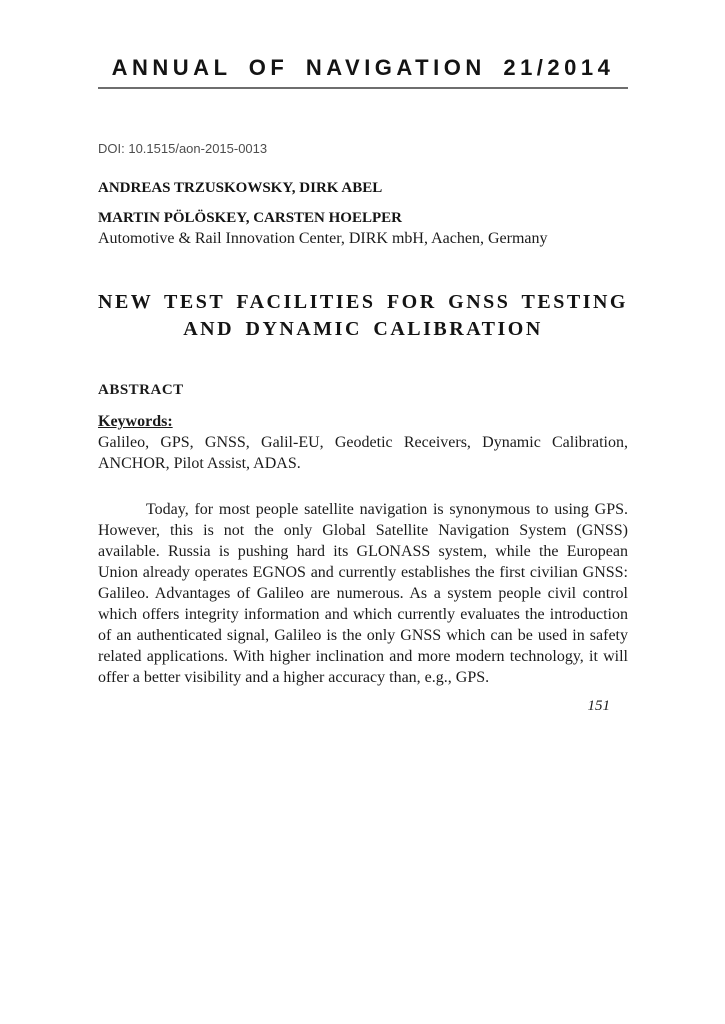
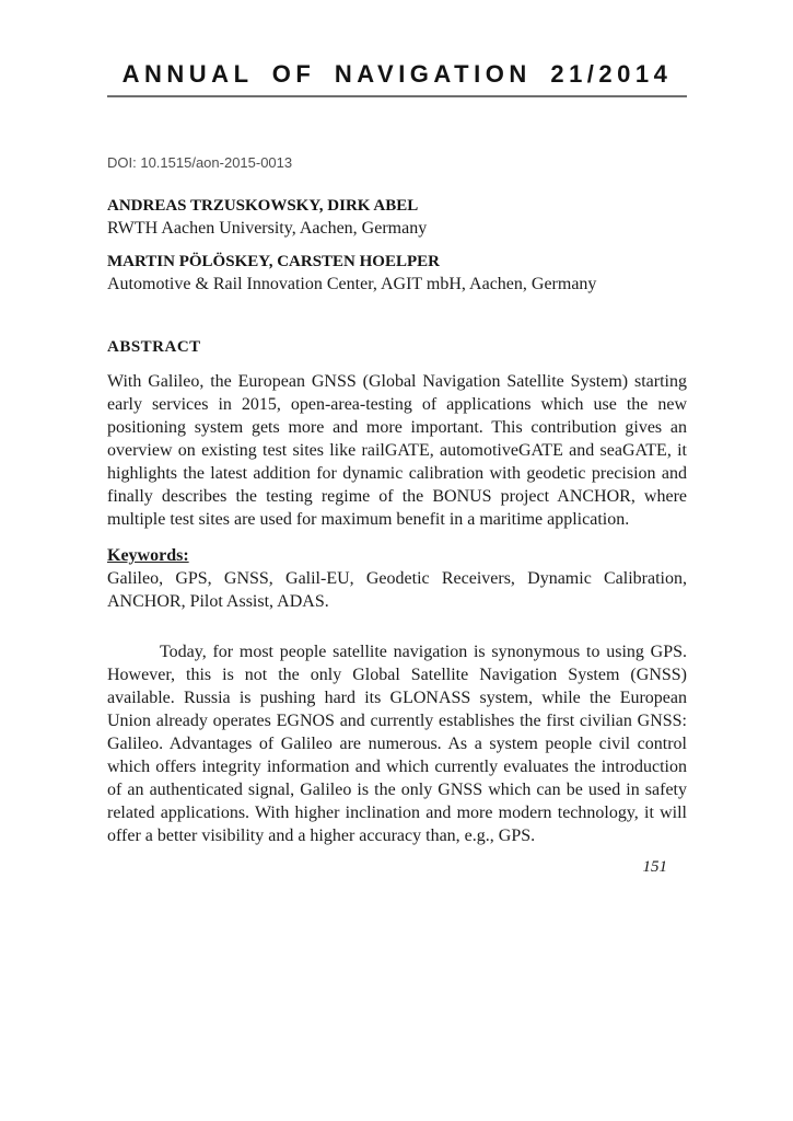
  ANNUAL OF NAVIGATION 21/2014
  DOI: 10.1515/aon-2015-0013
  ANDREAS TRZUSKOWSKY, DIRK ABEL
+ RWTH Aachen University, Aachen, Germany
  MARTIN PÖLÖSKEY, CARSTEN HOELPER
- Automotive & Rail Innovation Center, DIRK mbH, Aachen, Germany
+ Automotive & Rail Innovation Center, AGIT mbH, Aachen, Germany
- NEW TEST FACILITIES FOR GNSS TESTING
- AND DYNAMIC CALIBRATION
  ABSTRACT
+ With Galileo, the European GNSS (Global Navigation Satellite System) starting early services in 2015, open-area-testing of applications which use the new positioning system gets more and more important. This contribution gives an overview on existing test sites like railGATE, automotiveGATE and seaGATE, it highlights the latest addition for dynamic calibration with geodetic precision and finally describes the testing regime of the BONUS project ANCHOR, where multiple test sites are used for maximum benefit in a maritime application.
  Keywords:
  Galileo, GPS, GNSS, Galil-EU, Geodetic Receivers, Dynamic Calibration, ANCHOR, Pilot Assist, ADAS.
  Today, for most people satellite navigation is synonymous to using GPS. However, this is not the only Global Satellite Navigation System (GNSS) available. Russia is pushing hard its GLONASS system, while the European Union already operates EGNOS and currently establishes the first civilian GNSS: Galileo. Advantages of Galileo are numerous. As a system people civil control which offers integrity information and which currently evaluates the introduction of an authenticated signal, Galileo is the only GNSS which can be used in safety related applications. With higher inclination and more modern technology, it will offer a better visibility and a higher accuracy than, e.g., GPS.
  151
